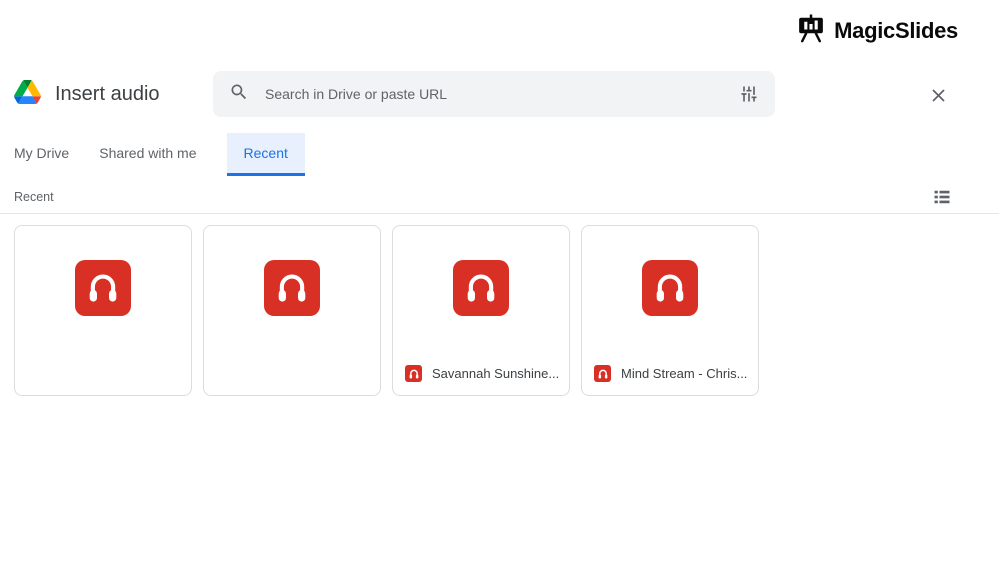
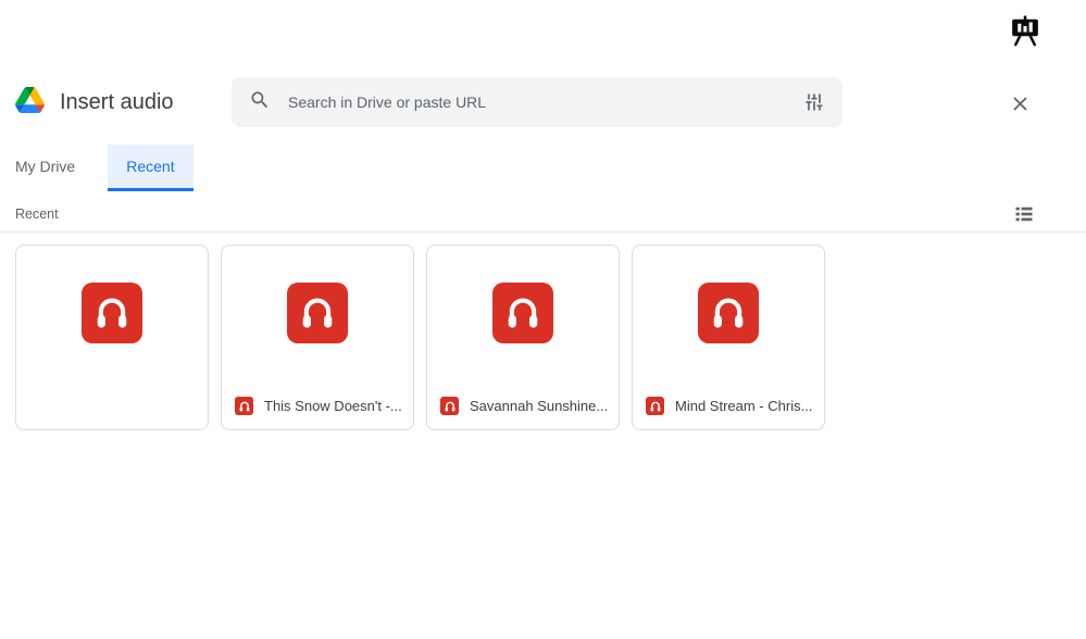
- MagicSlides
  Insert audio
  Search in Drive or paste URL
  My Drive
- Shared with me
  Recent
  Recent
+ This Snow Doesn't -...
  Savannah Sunshine...
  Mind Stream - Chris...
